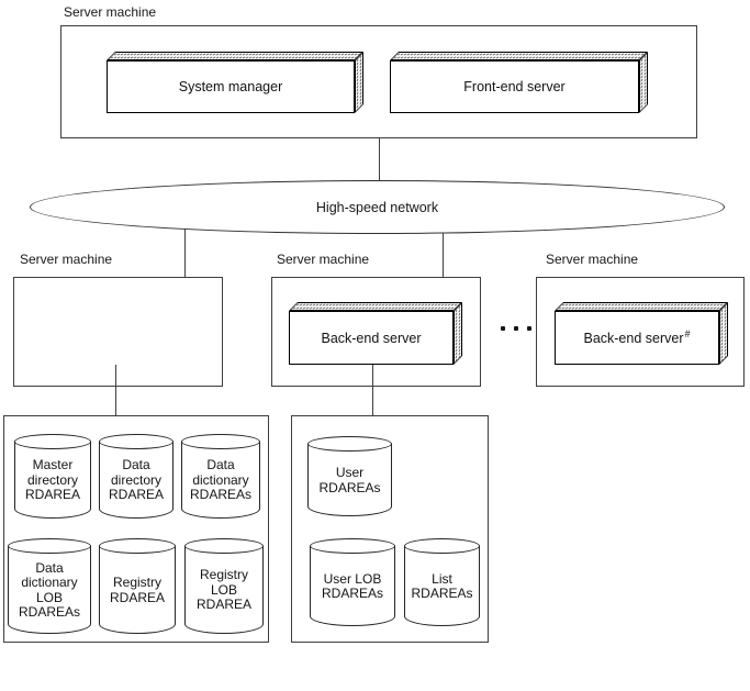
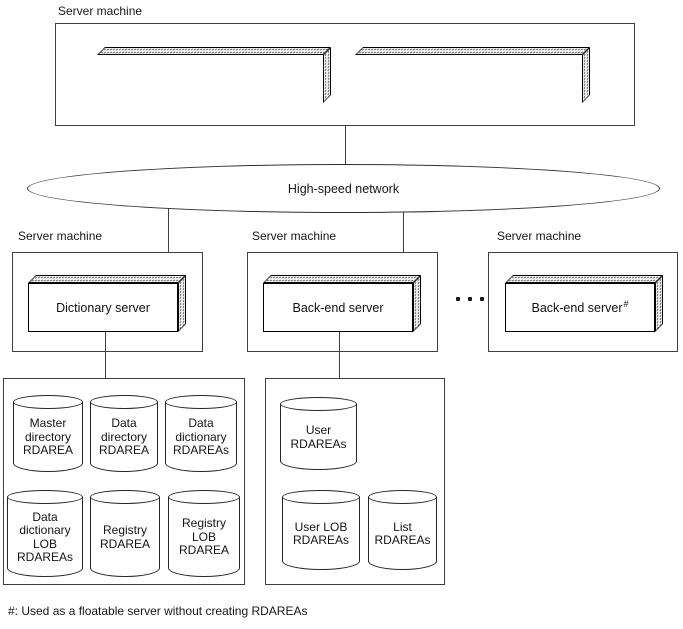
  Server machine
- System manager
- Front-end server
  High-speed network
  Server machine
  Server machine
  Server machine
+ Dictionary server
  Back-end server
  Back-end server
  #
  Master
  directory
  RDAREA
  Data
  directory
  RDAREA
  Data
  dictionary
  RDAREAs
  Data
  dictionary
  LOB
  RDAREAs
  Registry
  RDAREA
  Registry
  LOB
  RDAREA
  User
  RDAREAs
  User LOB
  RDAREAs
  List
  RDAREAs
+ #: Used as a floatable server without creating RDAREAs
